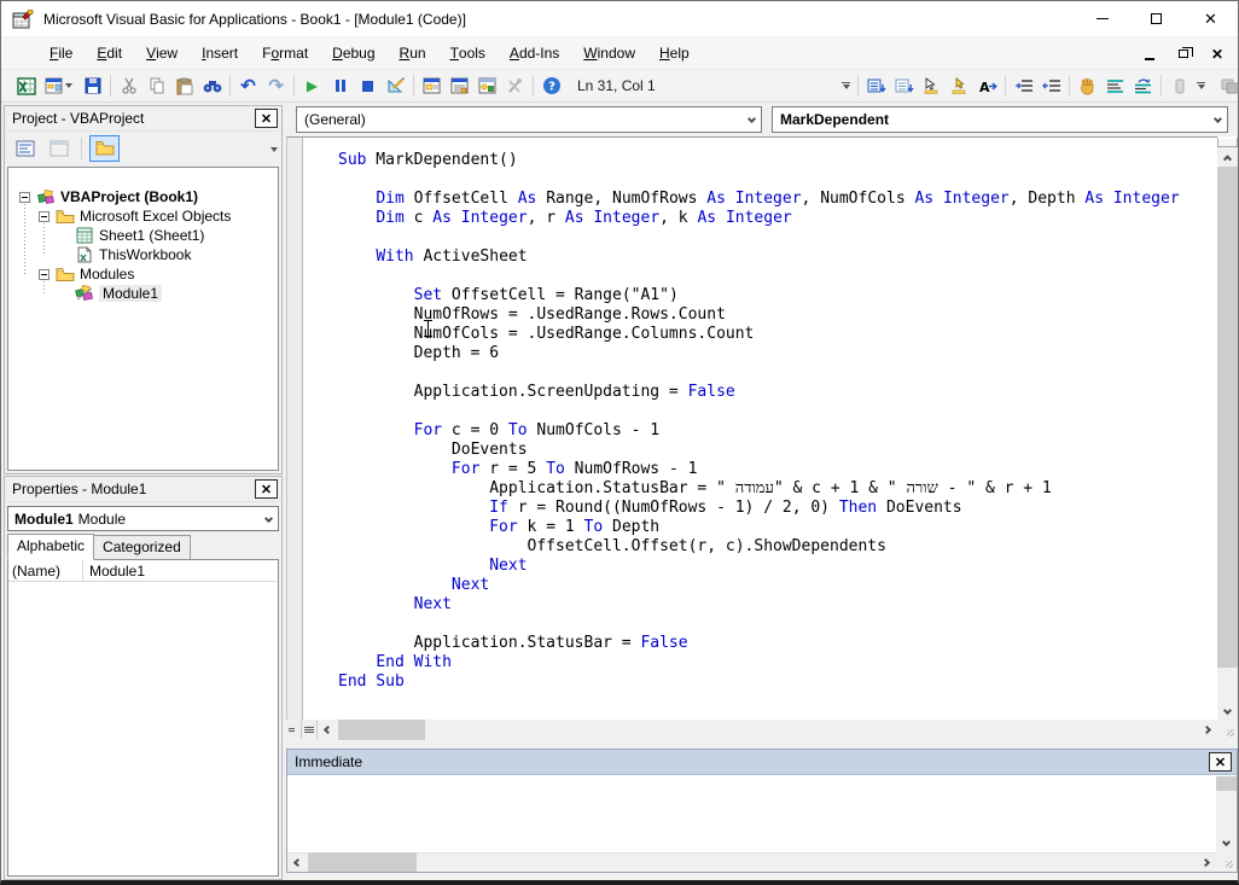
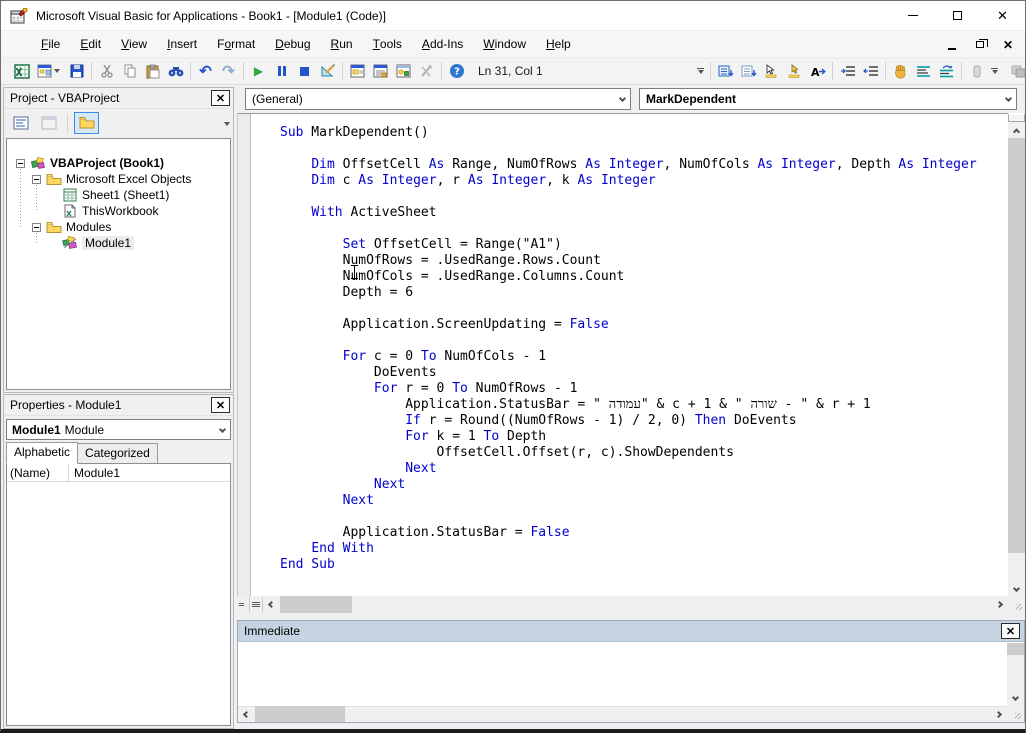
  Microsoft Visual Basic for Applications - Book1 - [Module1 (Code)]
  ✕
  F
  ile
  E
  dit
  V
  iew
  I
  nsert
  F
  o
  rmat
  D
  ebug
  R
  un
  T
  ools
  A
  dd-Ins
  W
  indow
  H
  elp
  ✕
  ↶
  ↷
  ▶
  ?
  Ln 31, Col 1
  A
  Project - VBAProject
  ✕
  VBAProject (Book1)
  Microsoft Excel Objects
  Sheet1 (Sheet1)
  ThisWorkbook
  Modules
  Module1
  Properties - Module1
  ✕
  Module1
  Module
  Alphabetic
  Categorized
  (Name)
  Module1
  (General)
  MarkDependent
  Sub MarkDependent()
  Dim OffsetCell As Range, NumOfRows As Integer, NumOfCols As Integer, Depth As Integer
  Dim c As Integer, r As Integer, k As Integer
  With ActiveSheet
  Set OffsetCell = Range("A1")
  NumOfRows = .UsedRange.Rows.Count
  NmOfCols = .UsedRange.Columns.Count
  Depth = 6
  Application.ScreenUpdating = False
  For c = 0 To NumOfCols - 1
  DoEvents
- For r = 5 To NumOfRows - 1
+ For r = 0 To NumOfRows - 1
  Application.StatusBar = " עמודה" & c + 1 & " שורה - " & r + 1
  If r = Round((NumOfRows - 1) / 2, 0) Then DoEvents
  For k = 1 To Depth
  OffsetCell.Offset(r, c).ShowDependents
  Next
  Next
  Next
  Application.StatusBar = False
  End With
  End Sub
  Immediate
  ✕
